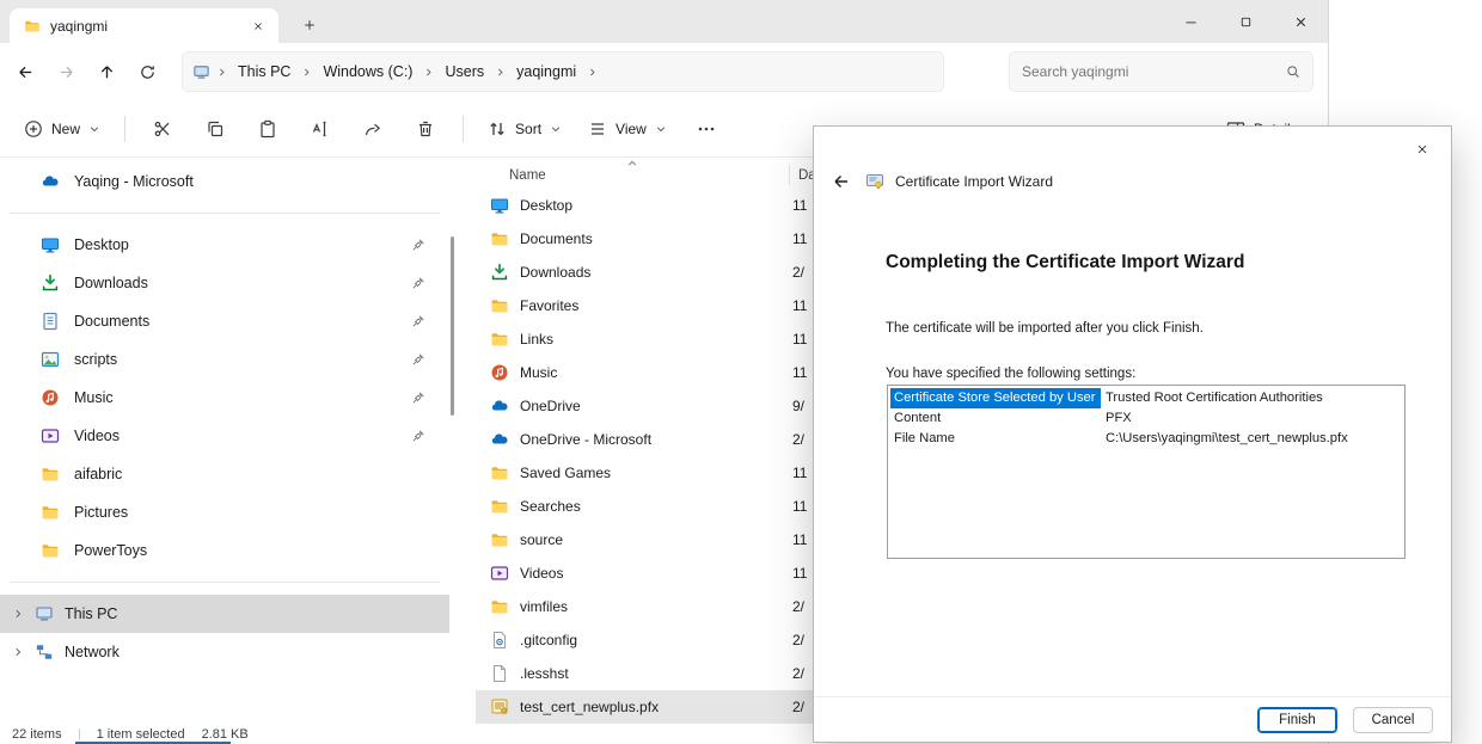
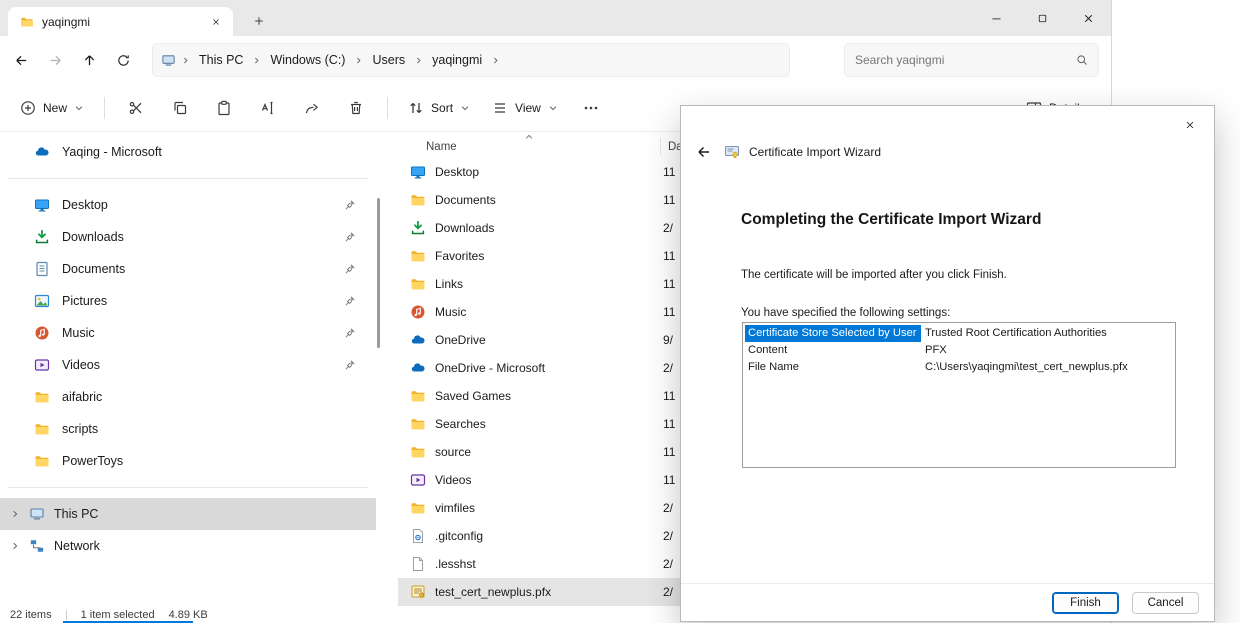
  yaqingmi
  This PC
  Windows (C:)
  Users
  yaqingmi
  Search yaqingmi
  New
  Sort
  View
  Yaqing - Microsoft
  Desktop
  Downloads
  Documents
- scripts
+ Pictures
  Music
  Videos
  aifabric
- Pictures
+ scripts
  PowerToys
  This PC
  Network
  Name
  Desktop
  11
  Documents
  11
  Downloads
  2/
  Favorites
  11
  Links
  11
  Music
  11
  OneDrive
  9/
  OneDrive - Microsoft
  2/
  Saved Games
  11
  Searches
  11
  source
  11
  Videos
  11
  vimfiles
  2/
  .gitconfig
  2/
  .lesshst
  2/
  test_cert_newplus.pfx
  2/
  22 items
  1 item selected
- 2.81 KB
+ 4.89 KB
  Certificate Import Wizard
  Completing the Certificate Import Wizard
  The certificate will be imported after you click Finish.
  You have specified the following settings:
  Certificate Store Selected by User
  Trusted Root Certification Authorities
  Content
  PFX
  File Name
  C:\Users\yaqingmi\test_cert_newplus.pfx
  Finish
  Cancel
